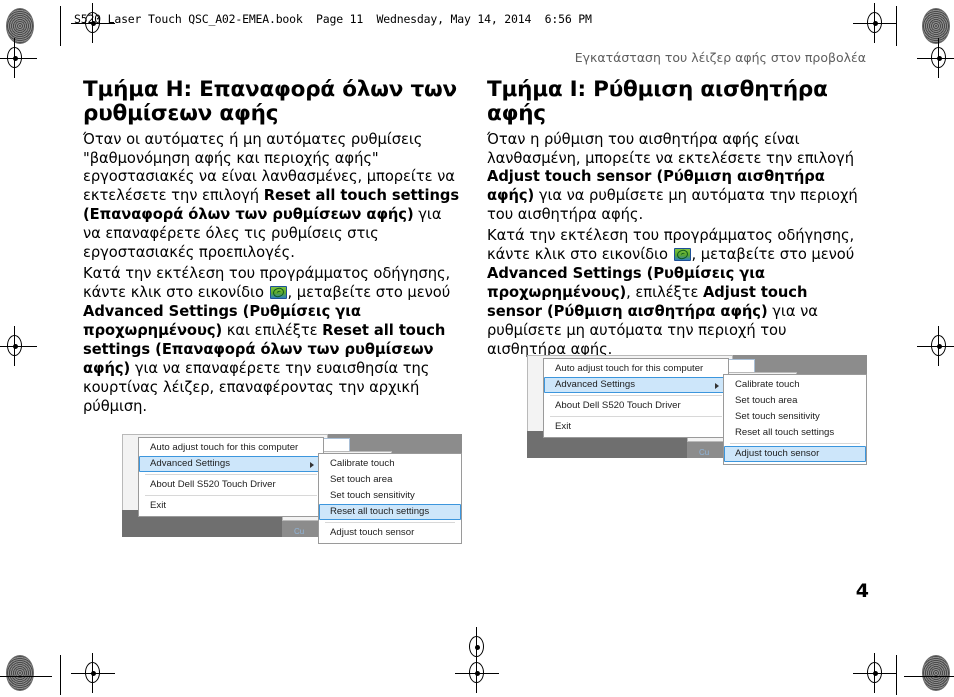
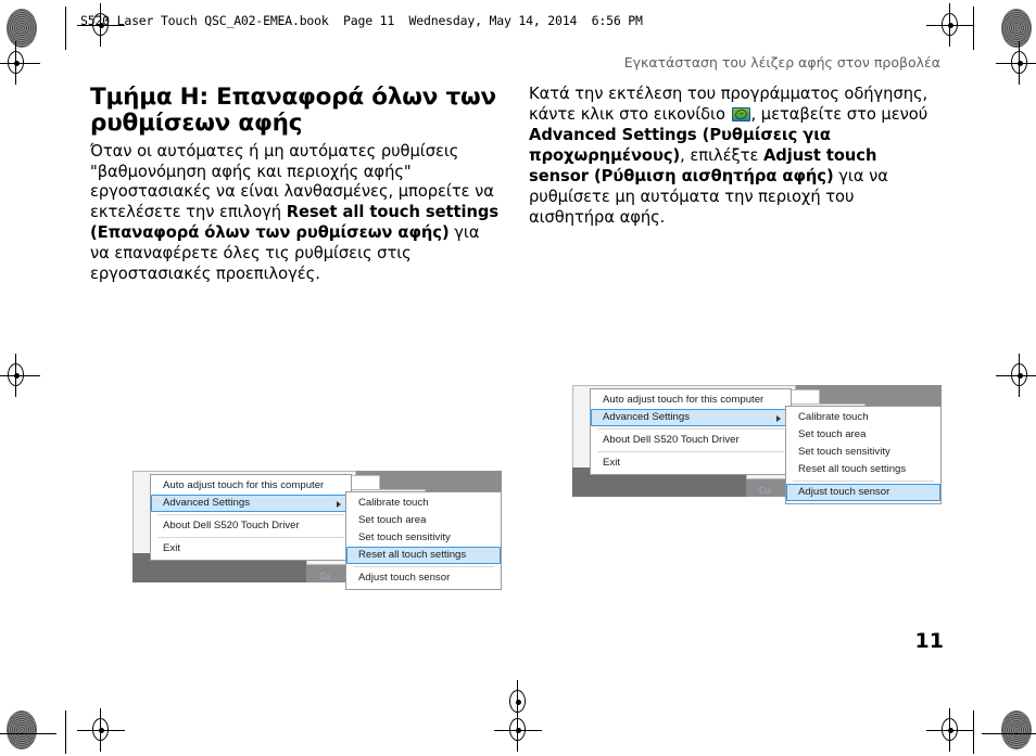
  S520 Laser Touch QSC_A02-EMEA.book Page 11 Wednesday, May 14, 2014 6:56 PM
  Εγκατάσταση του λέιζερ αφής στον προβολέα
- 4
+ 11
  Τμήμα H: Επαναφορά όλων των ρυθμίσεων αφής
  Όταν οι αυτόματες ή μη αυτόματες ρυθμίσεις "βαθμονόμηση αφής και περιοχής αφής" εργοστασιακές να είναι λανθασμένες, μπορείτε να εκτελέσετε την επιλογή Reset all touch settings (Επαναφορά όλων των ρυθμίσεων αφής) για να επαναφέρετε όλες τις ρυθμίσεις στις εργοστασιακές προεπιλογές.
- Κατά την εκτέλεση του προγράμματος οδήγησης, κάντε κλικ στο εικονίδιο , μεταβείτε στο μενού Advanced Settings (Ρυθμίσεις για προχωρημένους) και επιλέξτε Reset all touch settings (Επαναφορά όλων των ρυθμίσεων αφής) για να επαναφέρετε την ευαισθησία της κουρτίνας λέιζερ, επαναφέροντας την αρχική ρύθμιση.
- Τμήμα I: Ρύθμιση αισθητήρα αφής
- Όταν η ρύθμιση του αισθητήρα αφής είναι λανθασμένη, μπορείτε να εκτελέσετε την επιλογή Adjust touch sensor (Ρύθμιση αισθητήρα αφής) για να ρυθμίσετε μη αυτόματα την περιοχή του αισθητήρα αφής.
  Κατά την εκτέλεση του προγράμματος οδήγησης, κάντε κλικ στο εικονίδιο , μεταβείτε στο μενού Advanced Settings (Ρυθμίσεις για προχωρημένους), επιλέξτε Adjust touch sensor (Ρύθμιση αισθητήρα αφής) για να ρυθμίσετε μη αυτόματα την περιοχή του αισθητήρα αφής.
  Cu
  Auto adjust touch for this computer
  Advanced Settings
  About Dell S520 Touch Driver
  Exit
  Calibrate touch
  Set touch area
  Set touch sensitivity
  Reset all touch settings
  Adjust touch sensor
  Cu
  Auto adjust touch for this computer
  Advanced Settings
  About Dell S520 Touch Driver
  Exit
  Calibrate touch
  Set touch area
  Set touch sensitivity
  Reset all touch settings
  Adjust touch sensor
